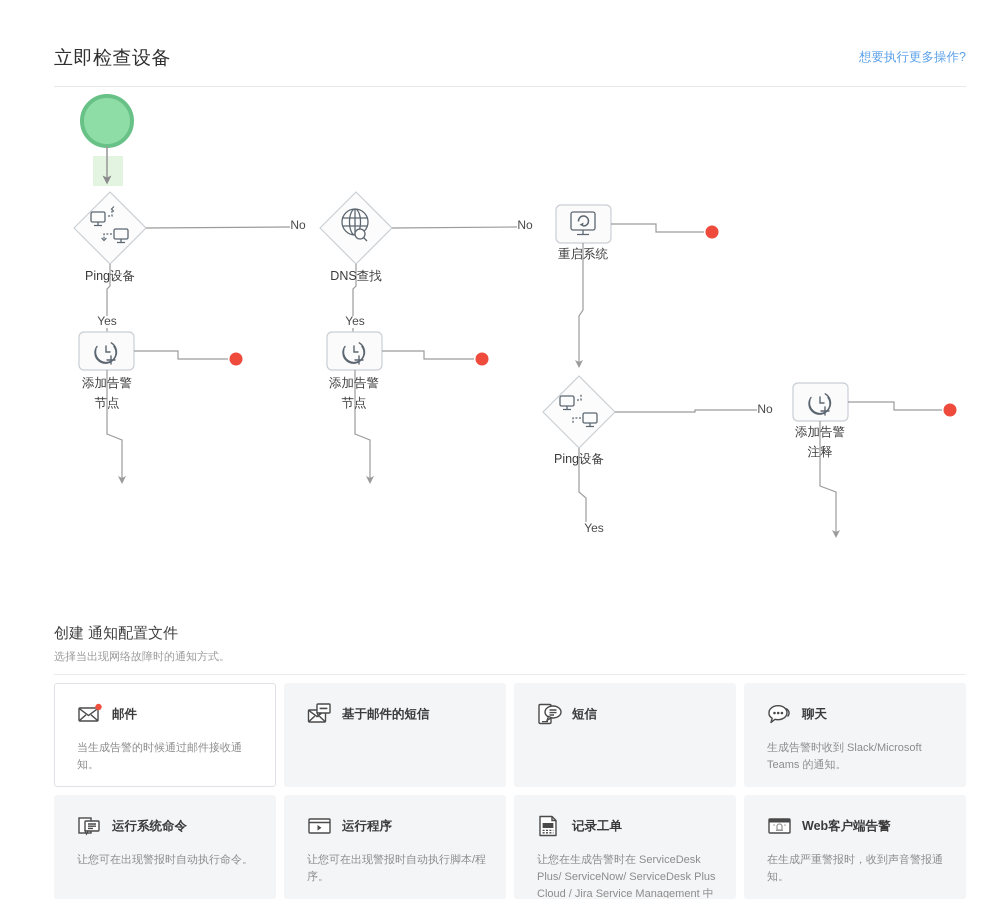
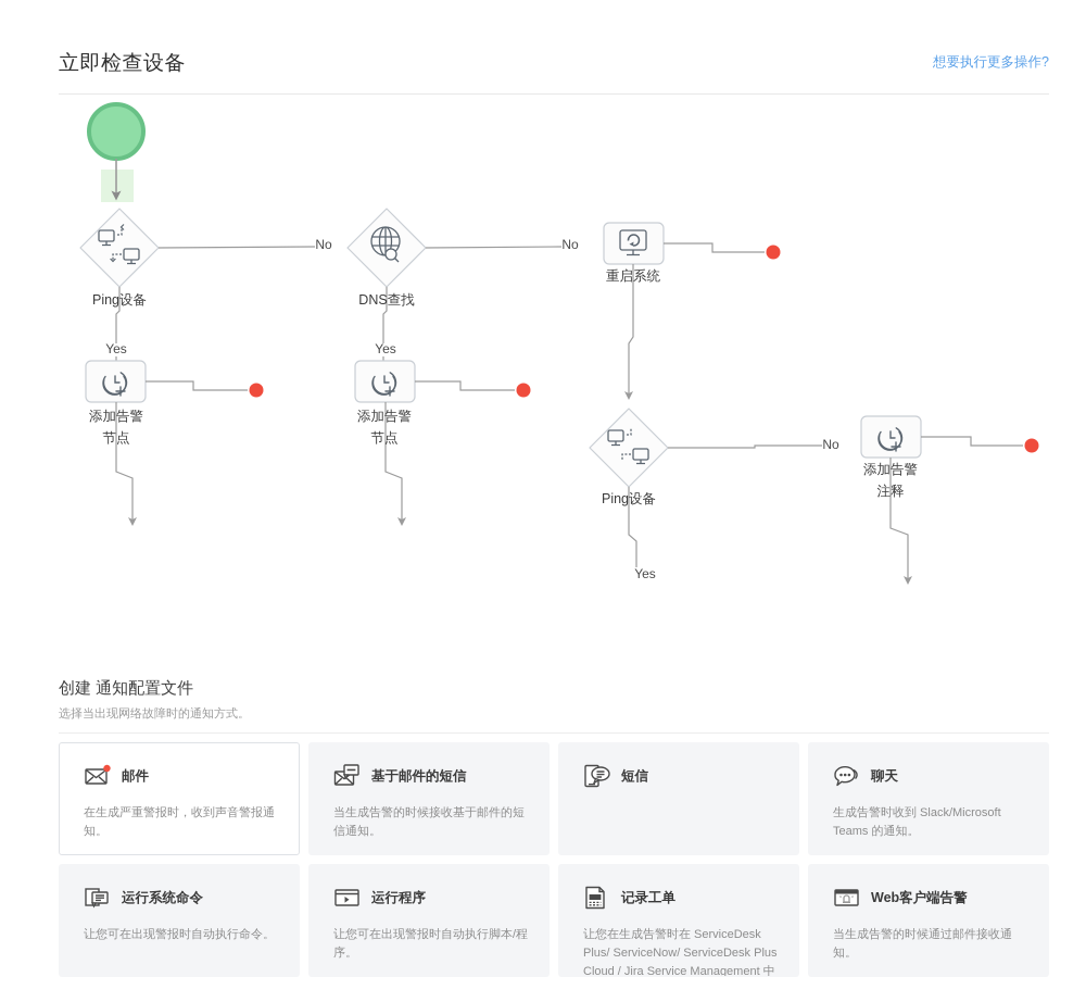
  立即检查设备
  想要执行更多操作?
  Ping设备
  添加告警
  节点
  DNS查找
  添加告警
  节点
  重启系统
  Ping设备
  添加告警
  注释
  No
  No
  Yes
  Yes
  No
  Yes
  创建 通知配置文件
  选择当出现网络故障时的通知方式。
  邮件
- 当生成告警的时候通过邮件接收通知。
+ 在生成严重警报时，收到声音警报通知。
  基于邮件的短信
+ 当生成告警的时候接收基于邮件的短信通知。
  短信
  聊天
  生成告警时收到 Slack/Microsoft Teams 的通知。
  运行系统命令
  让您可在出现警报时自动执行命令。
  运行程序
  让您可在出现警报时自动执行脚本/程序。
  记录工单
  让您在生成告警时在 ServiceDesk Plus/ ServiceNow/ ServiceDesk Plus Cloud / Jira Service Management 中
  Web客户端告警
- 在生成严重警报时，收到声音警报通知。
+ 当生成告警的时候通过邮件接收通知。
